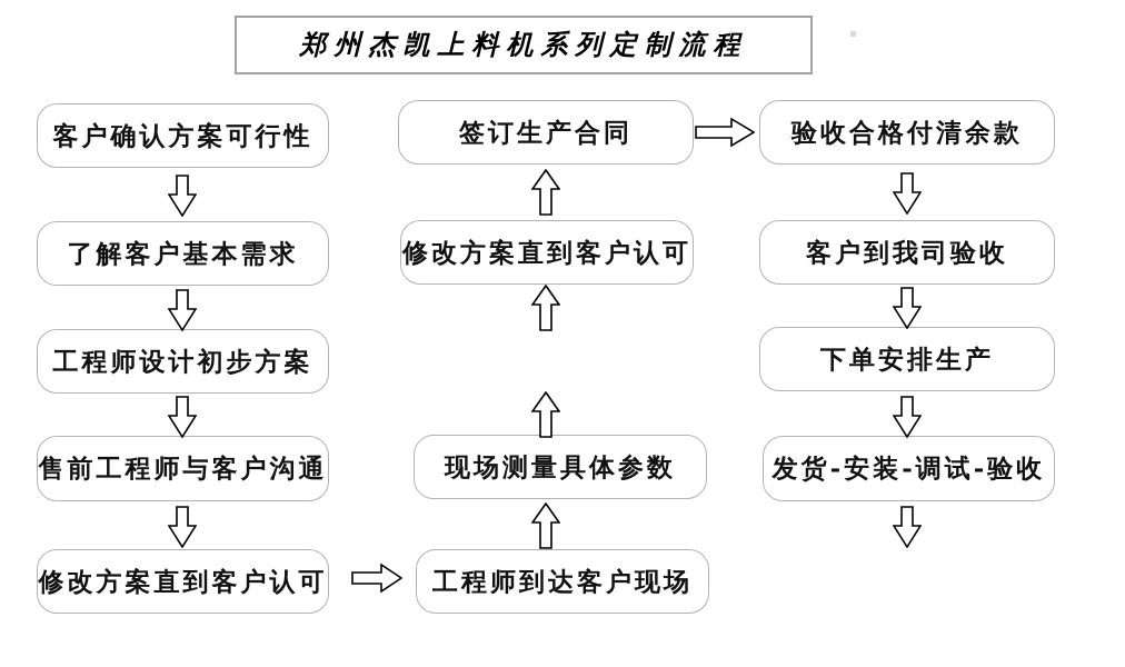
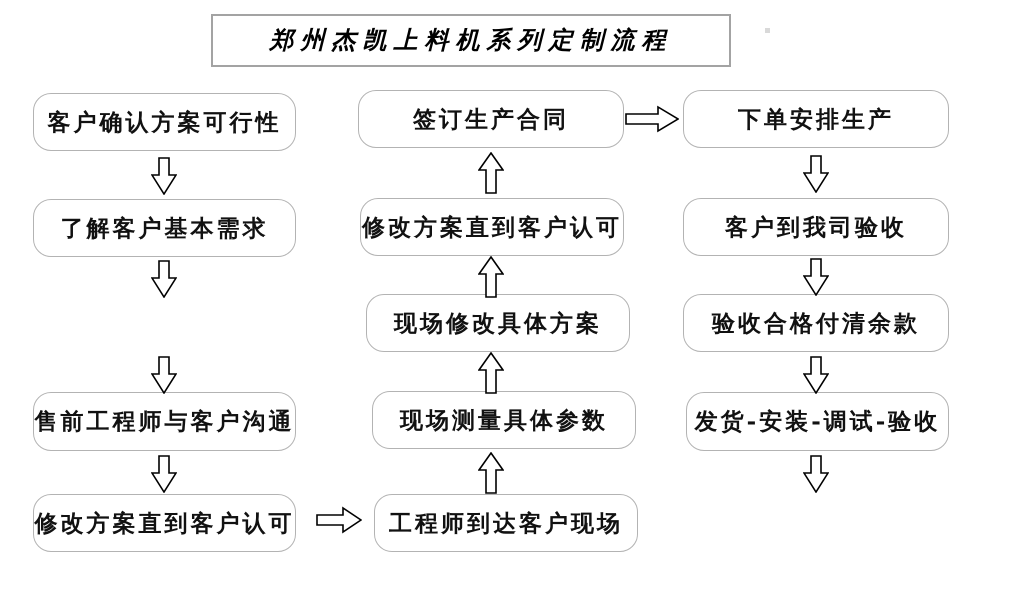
  郑州杰凯上料机系列定制流程
  客户确认方案可行性
  了解客户基本需求
- 工程师设计初步方案
  售前工程师与客户沟通
  修改方案直到客户认可
  签订生产合同
  修改方案直到客户认可
+ 现场修改具体方案
  现场测量具体参数
  工程师到达客户现场
- 验收合格付清余款
+ 下单安排生产
  客户到我司验收
- 下单安排生产
+ 验收合格付清余款
  发货-安装-调试-验收
